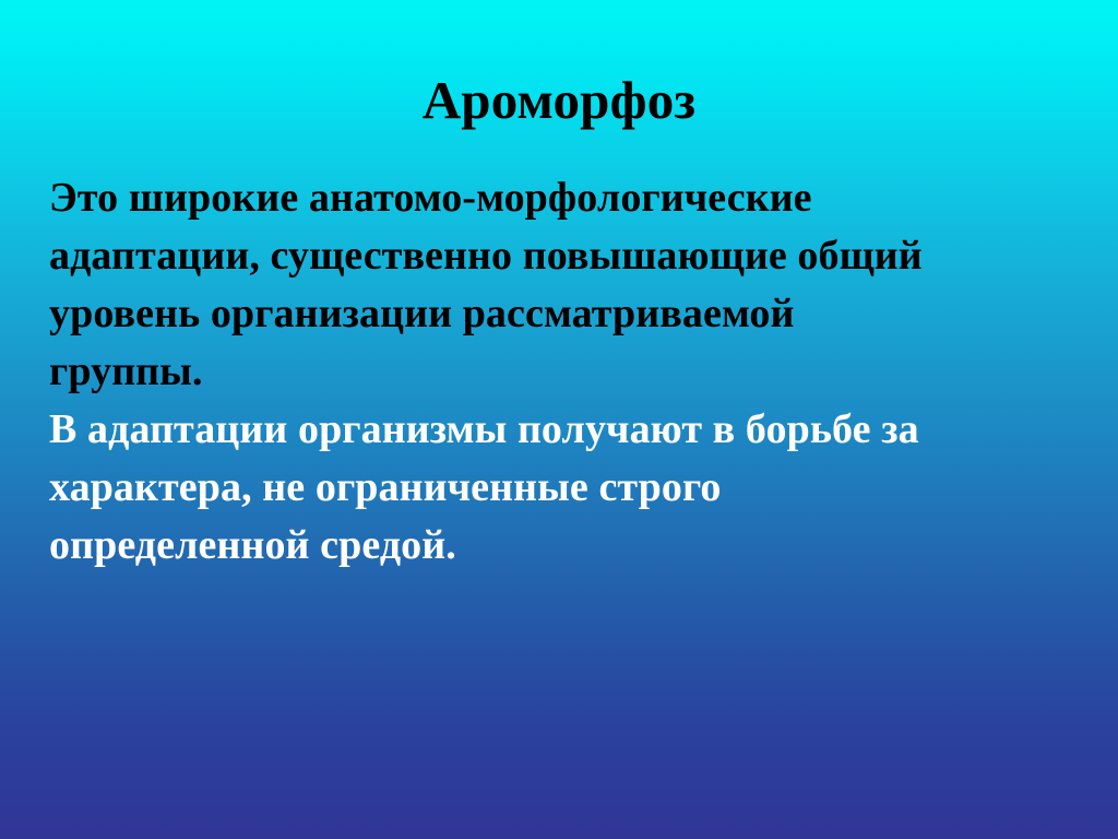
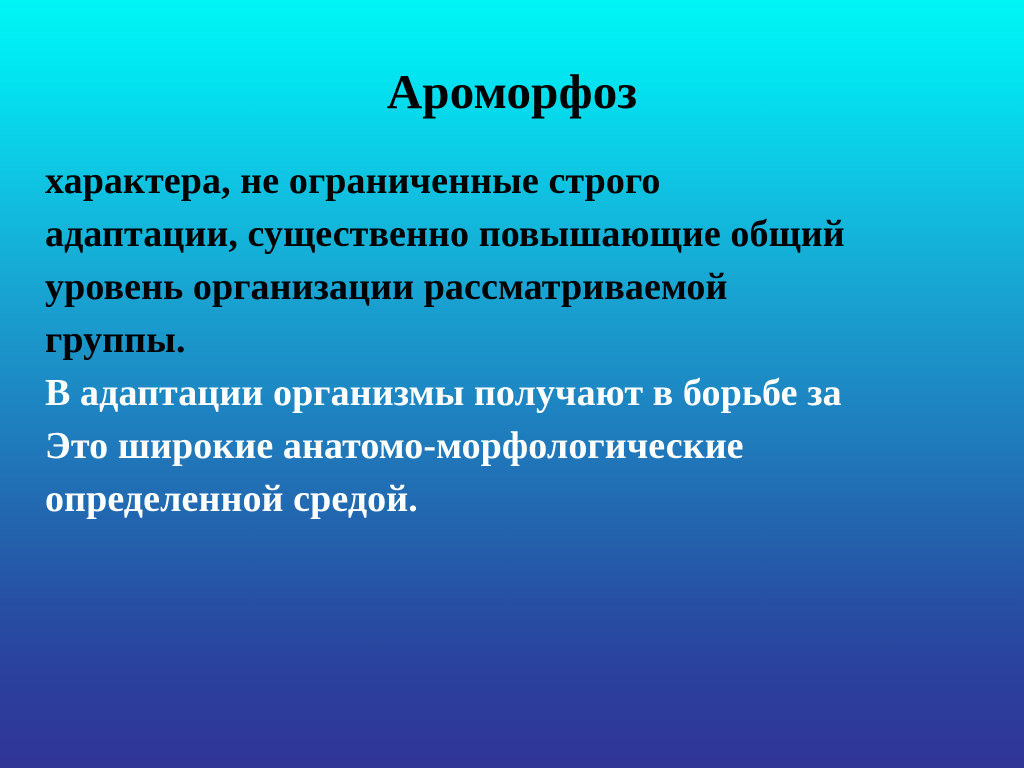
  Ароморфоз
- Это широкие анатомо-морфологические
+ характера, не ограниченные строго
  адаптации, существенно повышающие общий
  уровень организации рассматриваемой
  группы.
  В адаптации организмы получают в борьбе за
- характера, не ограниченные строго
+ Это широкие анатомо-морфологические
  определенной средой.
